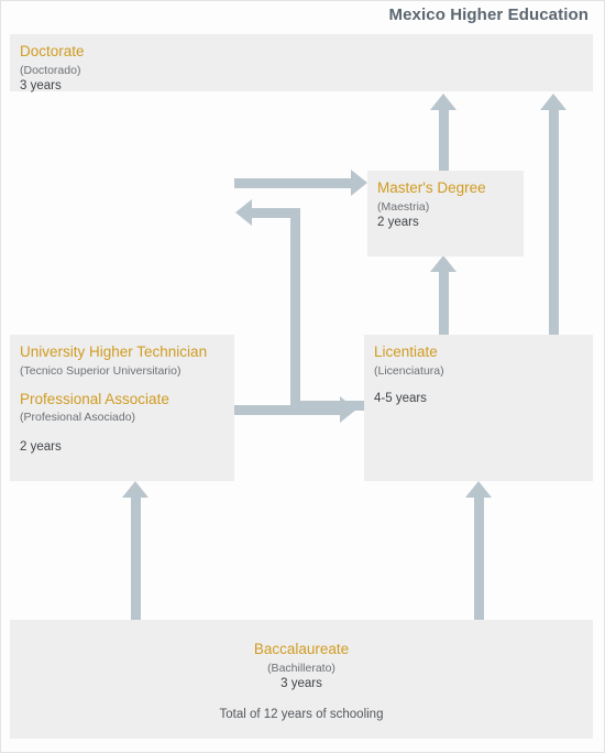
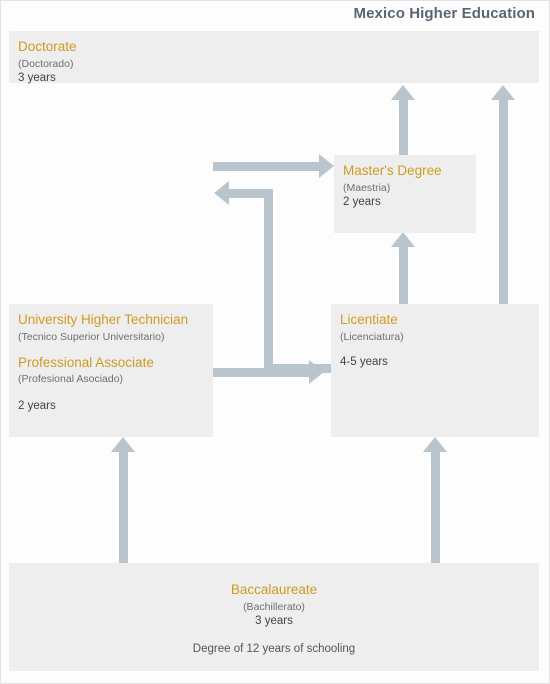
  Mexico Higher Education
  Doctorate
  (Doctorado)
  3 years
  Master's Degree
  (Maestria)
  2 years
  University Higher Technician
  (Tecnico Superior Universitario)
  Professional Associate
  (Profesional Asociado)
  2 years
  Licentiate
  (Licenciatura)
  4-5 years
  Baccalaureate
  (Bachillerato)
  3 years
- Total of 12 years of schooling
+ Degree of 12 years of schooling
